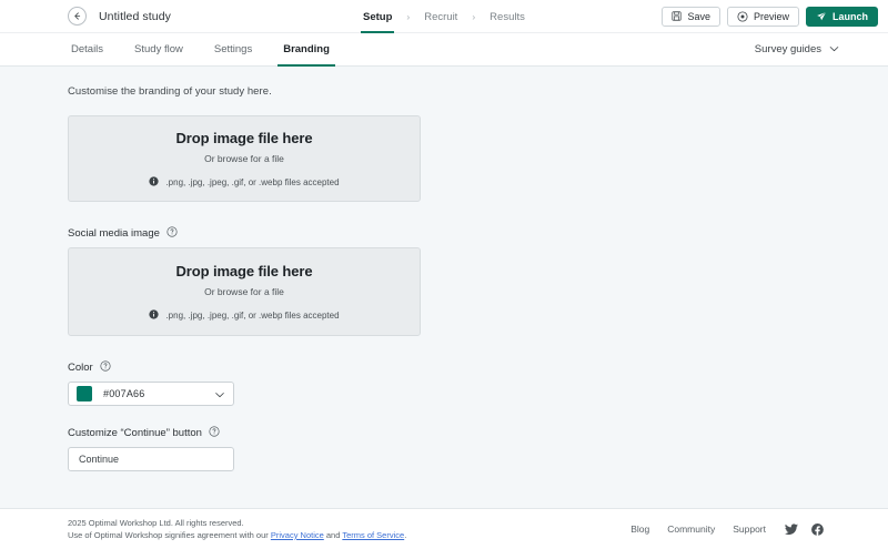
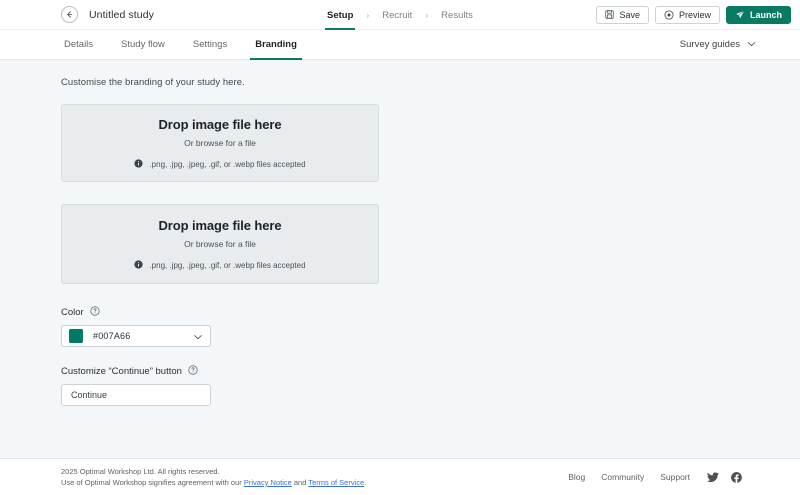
  Untitled study
  Setup
  ›
  Recruit
  ›
  Results
  Save
  Preview
  Launch
  Details
  Study flow
  Settings
  Branding
  Survey guides
  Customise the branding of your study here.
  Drop image file here
  Or browse for a file
  .png, .jpg, .jpeg, .gif, or .webp files accepted
- Social media image
  Drop image file here
  Or browse for a file
  .png, .jpg, .jpeg, .gif, or .webp files accepted
  Color
  #007A66
  Customize “Continue” button
  Continue
  2025 Optimal Workshop Ltd. All rights reserved.
  Use of Optimal Workshop signifies agreement with our Privacy Notice and Terms of Service.
  Blog
  Community
  Support
